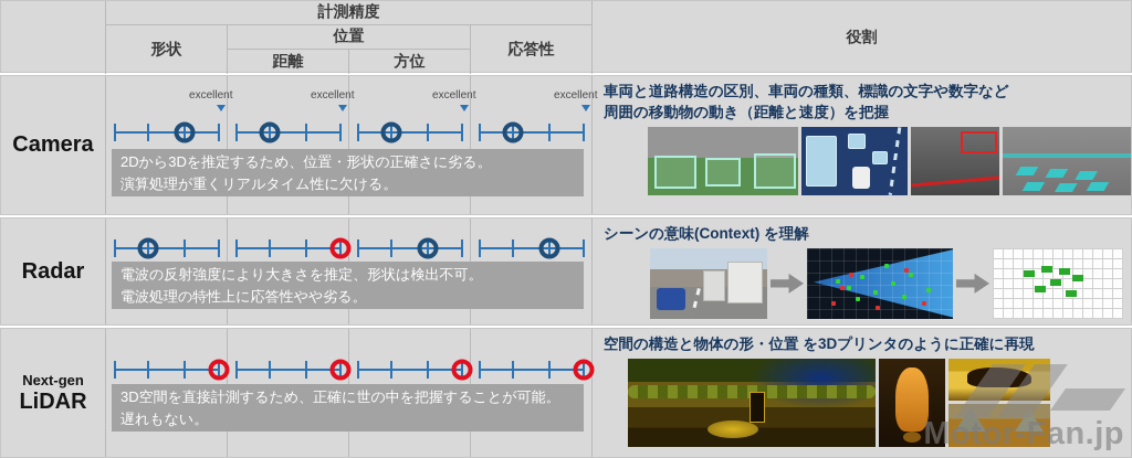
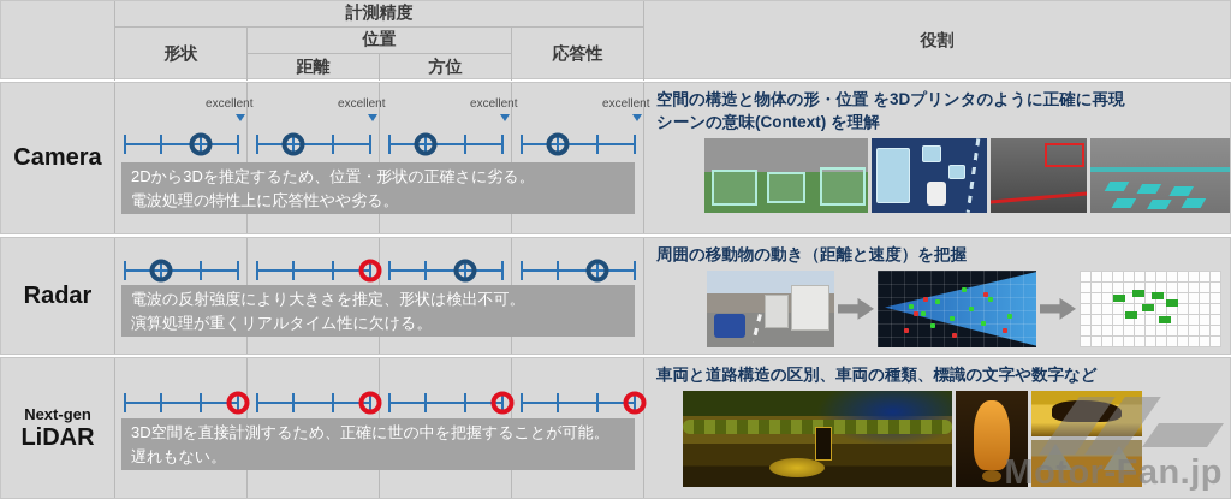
  計測精度
  形状
  位置
  距離
  方位
  応答性
  役割
  Camera
  excellent
  excellent
  excellent
  excellent
  2Dから3Dを推定するため、位置・形状の正確さに劣る。
- 演算処理が重くリアルタイム性に欠ける。
+ 電波処理の特性上に応答性やや劣る。
- 車両と道路構造の区別、車両の種類、標識の文字や数字など
+ 空間の構造と物体の形・位置 を3Dプリンタのように正確に再現
- 周囲の移動物の動き（距離と速度）を把握
+ シーンの意味(Context) を理解
  Radar
  電波の反射強度により大きさを推定、形状は検出不可。
- 電波処理の特性上に応答性やや劣る。
+ 演算処理が重くリアルタイム性に欠ける。
- シーンの意味(Context) を理解
+ 周囲の移動物の動き（距離と速度）を把握
  Next-gen
  LiDAR
  3D空間を直接計測するため、正確に世の中を把握することが可能。
  遅れもない。
- 空間の構造と物体の形・位置 を3Dプリンタのように正確に再現
+ 車両と道路構造の区別、車両の種類、標識の文字や数字など
  Motor-Fan.jp
